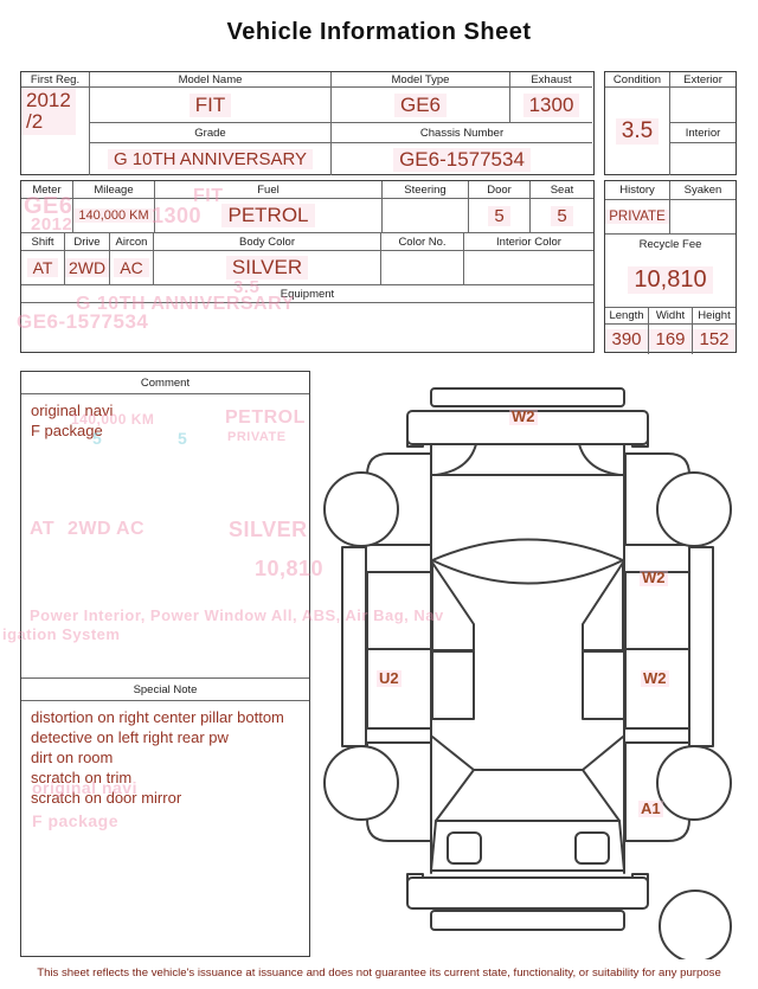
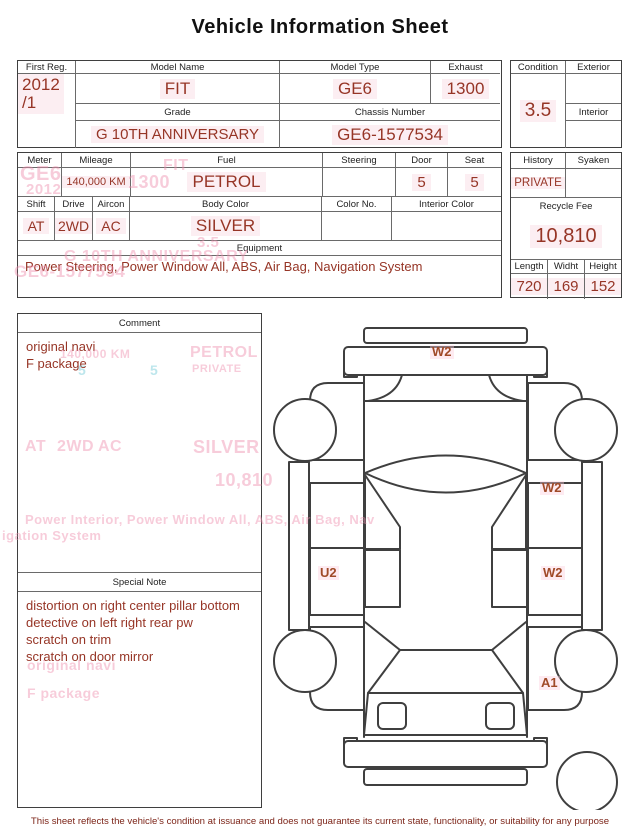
  Vehicle Information Sheet
  First Reg.
  Model Name
  Model Type
  Exhaust
  2012
- /2
+ /1
  FIT
  GE6
  1300
  Grade
  Chassis Number
  G 10TH ANNIVERSARY
  GE6-1577534
  Condition
  Exterior
  3.5
  Interior
  Meter
  Mileage
  Fuel
  Steering
  Door
  Seat
  140,000 KM
  PETROL
  5
  5
  Shift
  Drive
  Aircon
  Body Color
  Color No.
  Interior Color
  AT
  2WD
  AC
  SILVER
  Equipment
+ Power Steering, Power Window All, ABS, Air Bag, Navigation System
  History
  Syaken
  PRIVATE
  Recycle Fee
  10,810
  Length
  Widht
  Height
- 390
+ 720
  169
  152
  Comment
  original navi
  F package
  Special Note
  distortion on right center pillar bottom
  detective on left right rear pw
- dirt on room
  scratch on trim
  scratch on door mirror
  W2
  W2
  U2
  W2
  A1
  GE6
  2012
  FIT
  1300
  3.5
  G 10TH ANNIVERSARY
  GE6-1577534
  140,000 KM
  PETROL
  PRIVATE
  5
  5
  AT
  2WD
  AC
  SILVER
  10,810
  Power Interior, Power Window All, ABS, Air Bag, Nav
  igation System
  original navi
  F package
- This sheet reflects the vehicle's issuance at issuance and does not guarantee its current state, functionality, or suitability for any purpose
+ This sheet reflects the vehicle's condition at issuance and does not guarantee its current state, functionality, or suitability for any purpose
